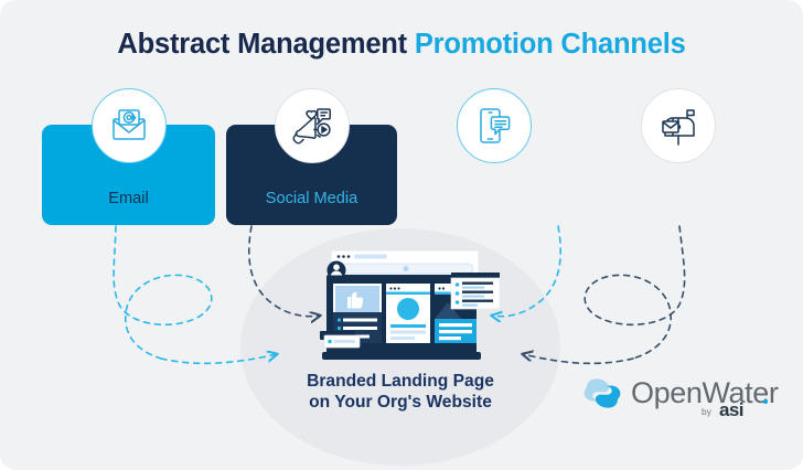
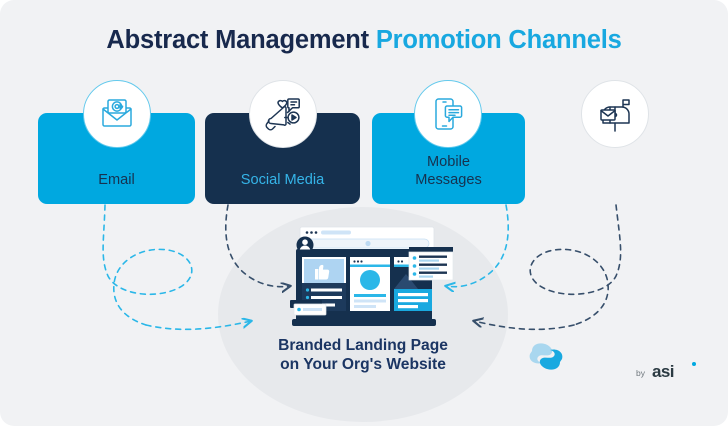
  Abstract Management Promotion Channels
  Email
  Social Media
+ Mobile
+ Messages
  Branded Landing Page
  on Your Org's Website
- OpenWater
  by
  asi
